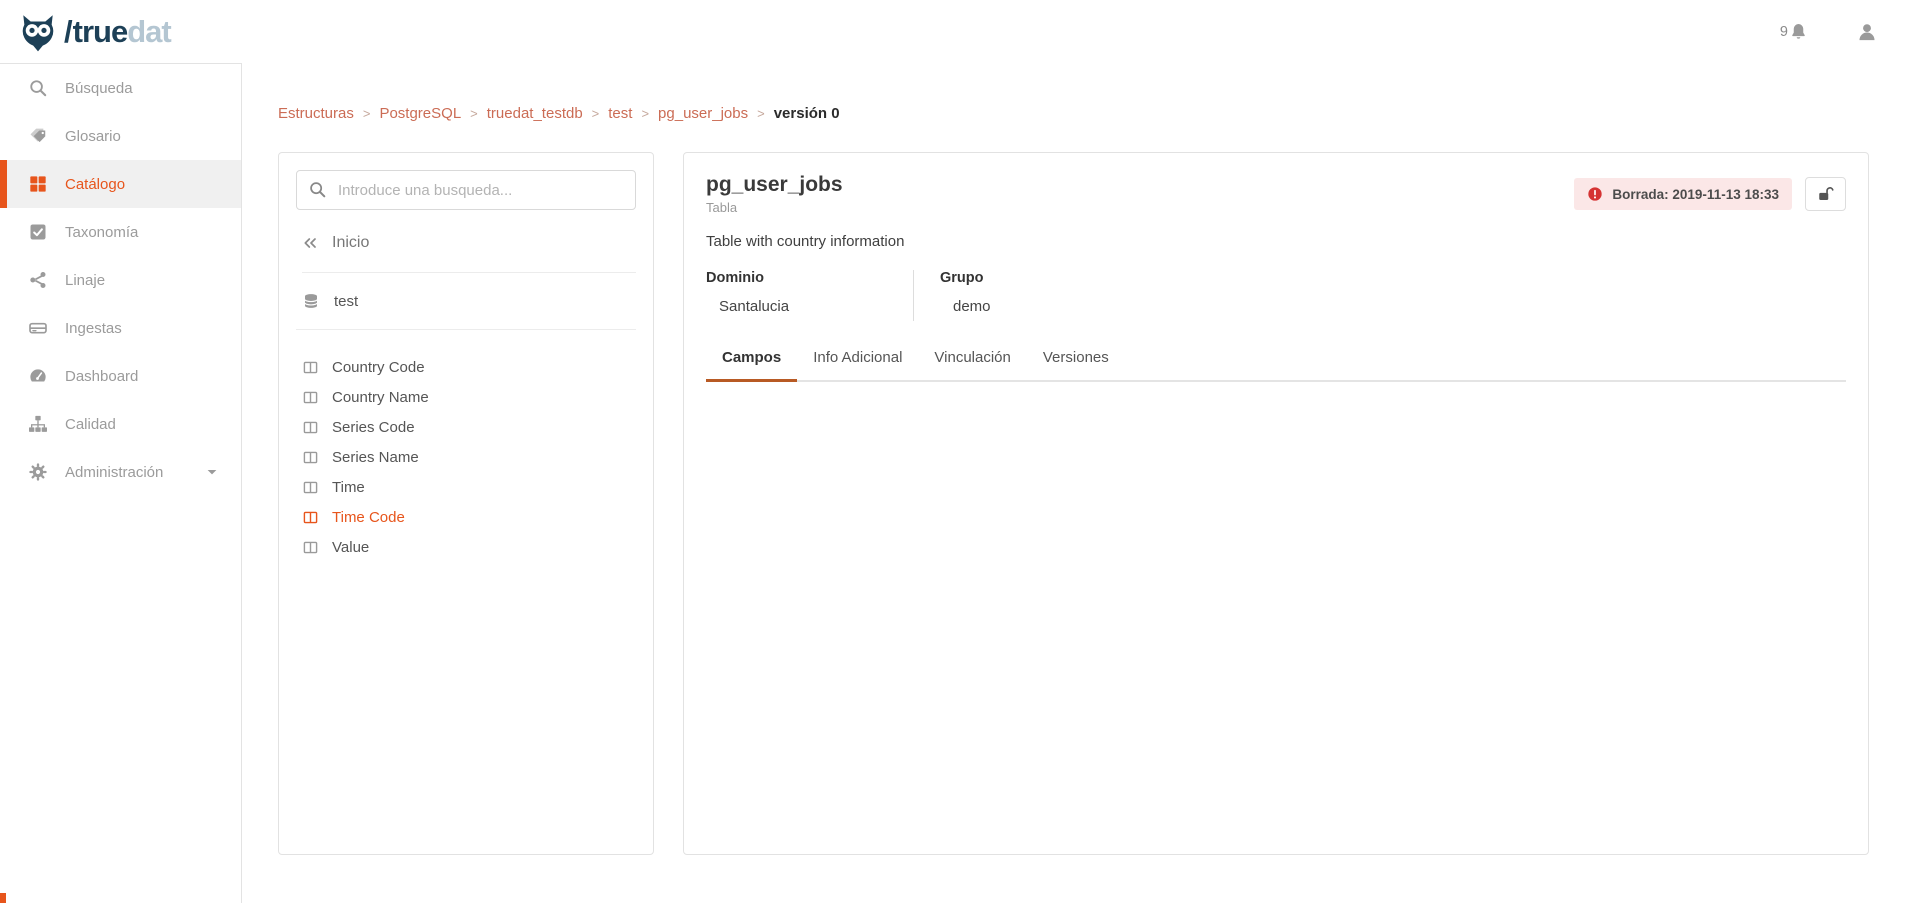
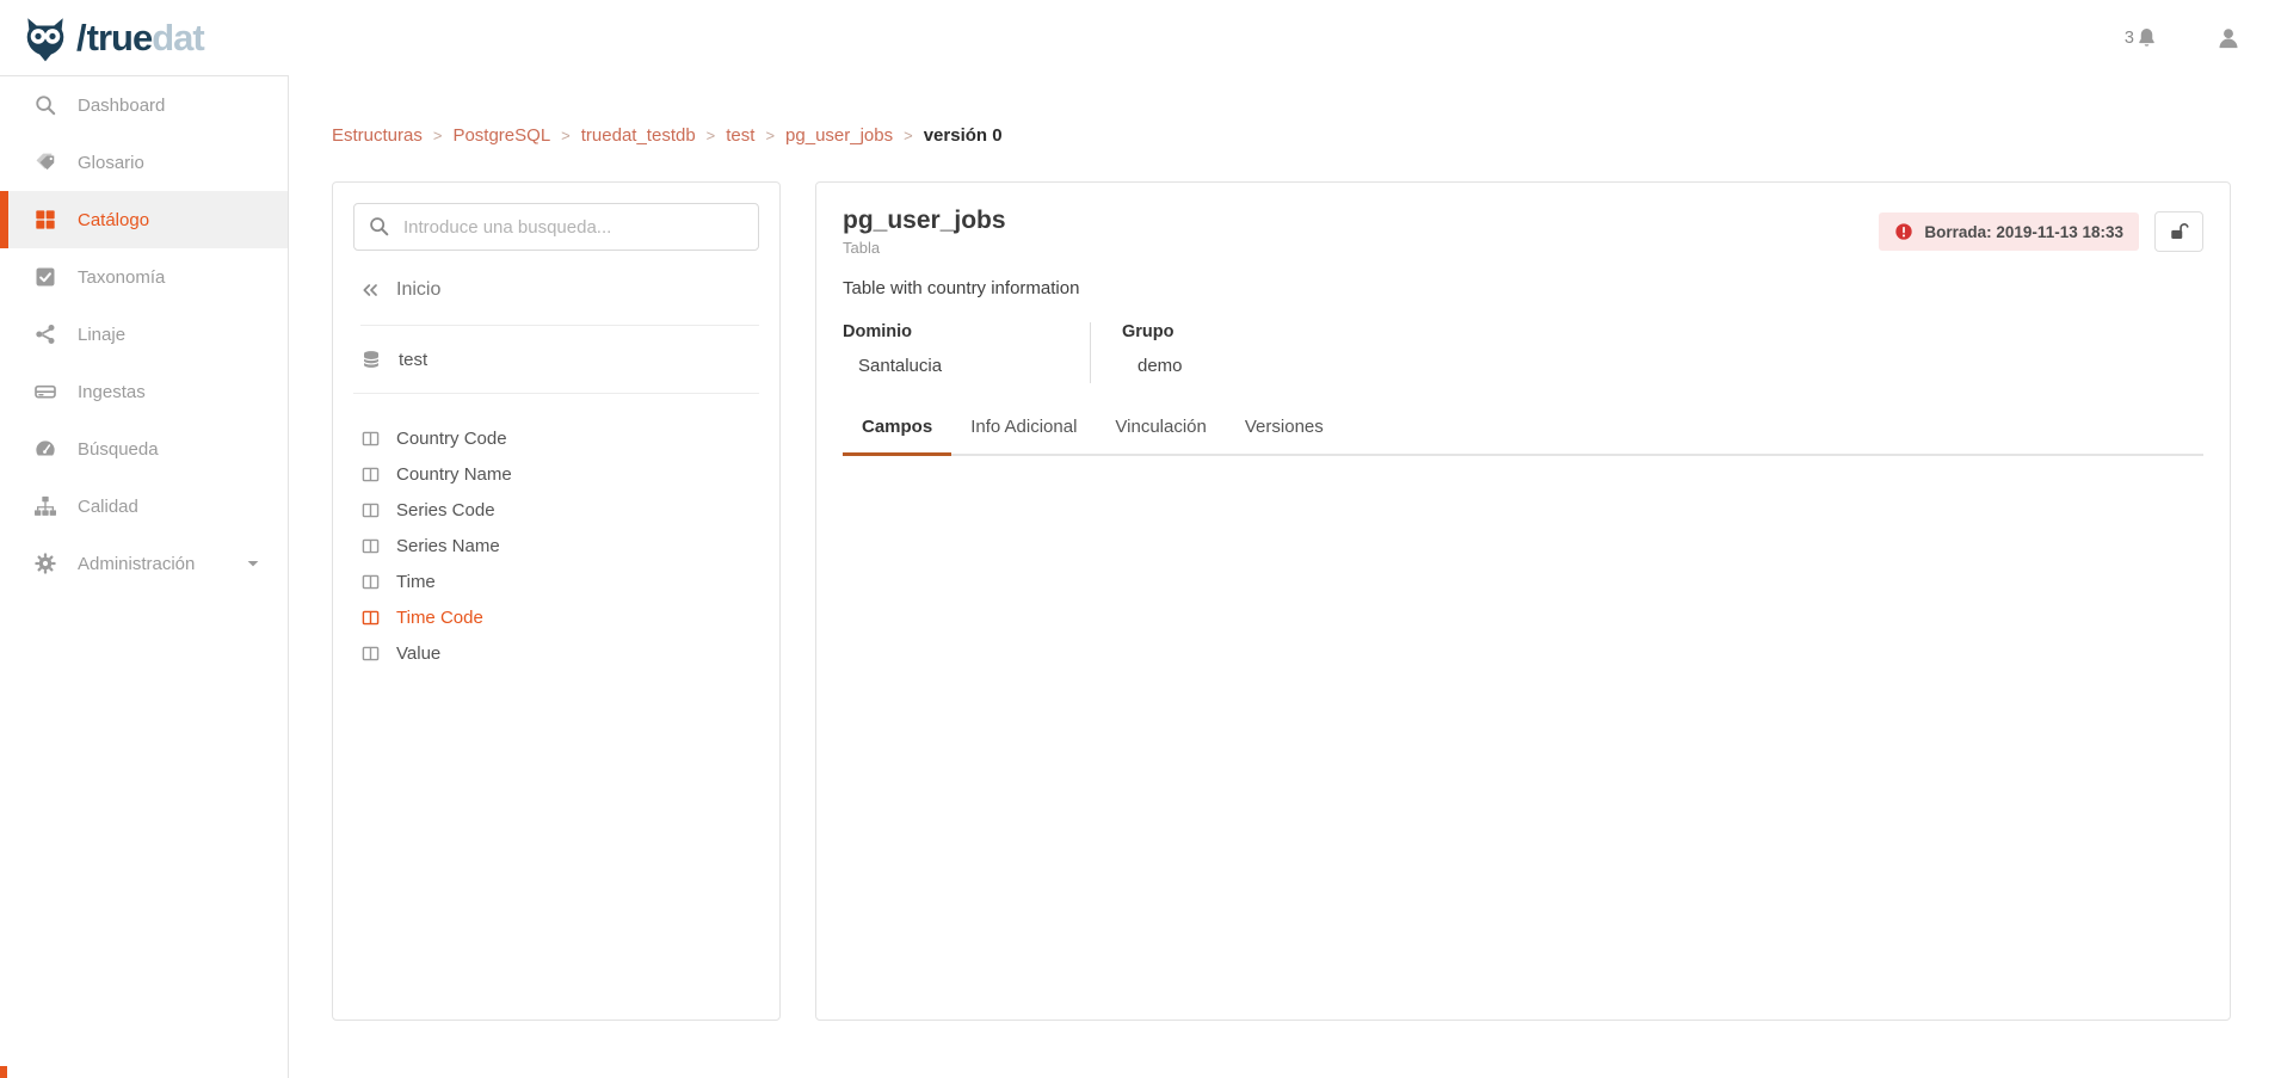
  /truedat
- 9
+ 3
- Búsqueda
+ Dashboard
  Glosario
  Catálogo
  Taxonomía
  Linaje
  Ingestas
- Dashboard
+ Búsqueda
  Calidad
  Administración
  Estructuras > PostgreSQL > truedat_testdb > test > pg_user_jobs > versión 0
  Introduce una busqueda...
  Inicio
  test
  Country Code
  Country Name
  Series Code
  Series Name
  Time
  Time Code
  Value
  pg_user_jobs
  Tabla
  Borrada: 2019-11-13 18:33
  Table with country information
  Dominio
  Santalucia
  Grupo
  demo
  Campos
  Info Adicional
  Vinculación
  Versiones
